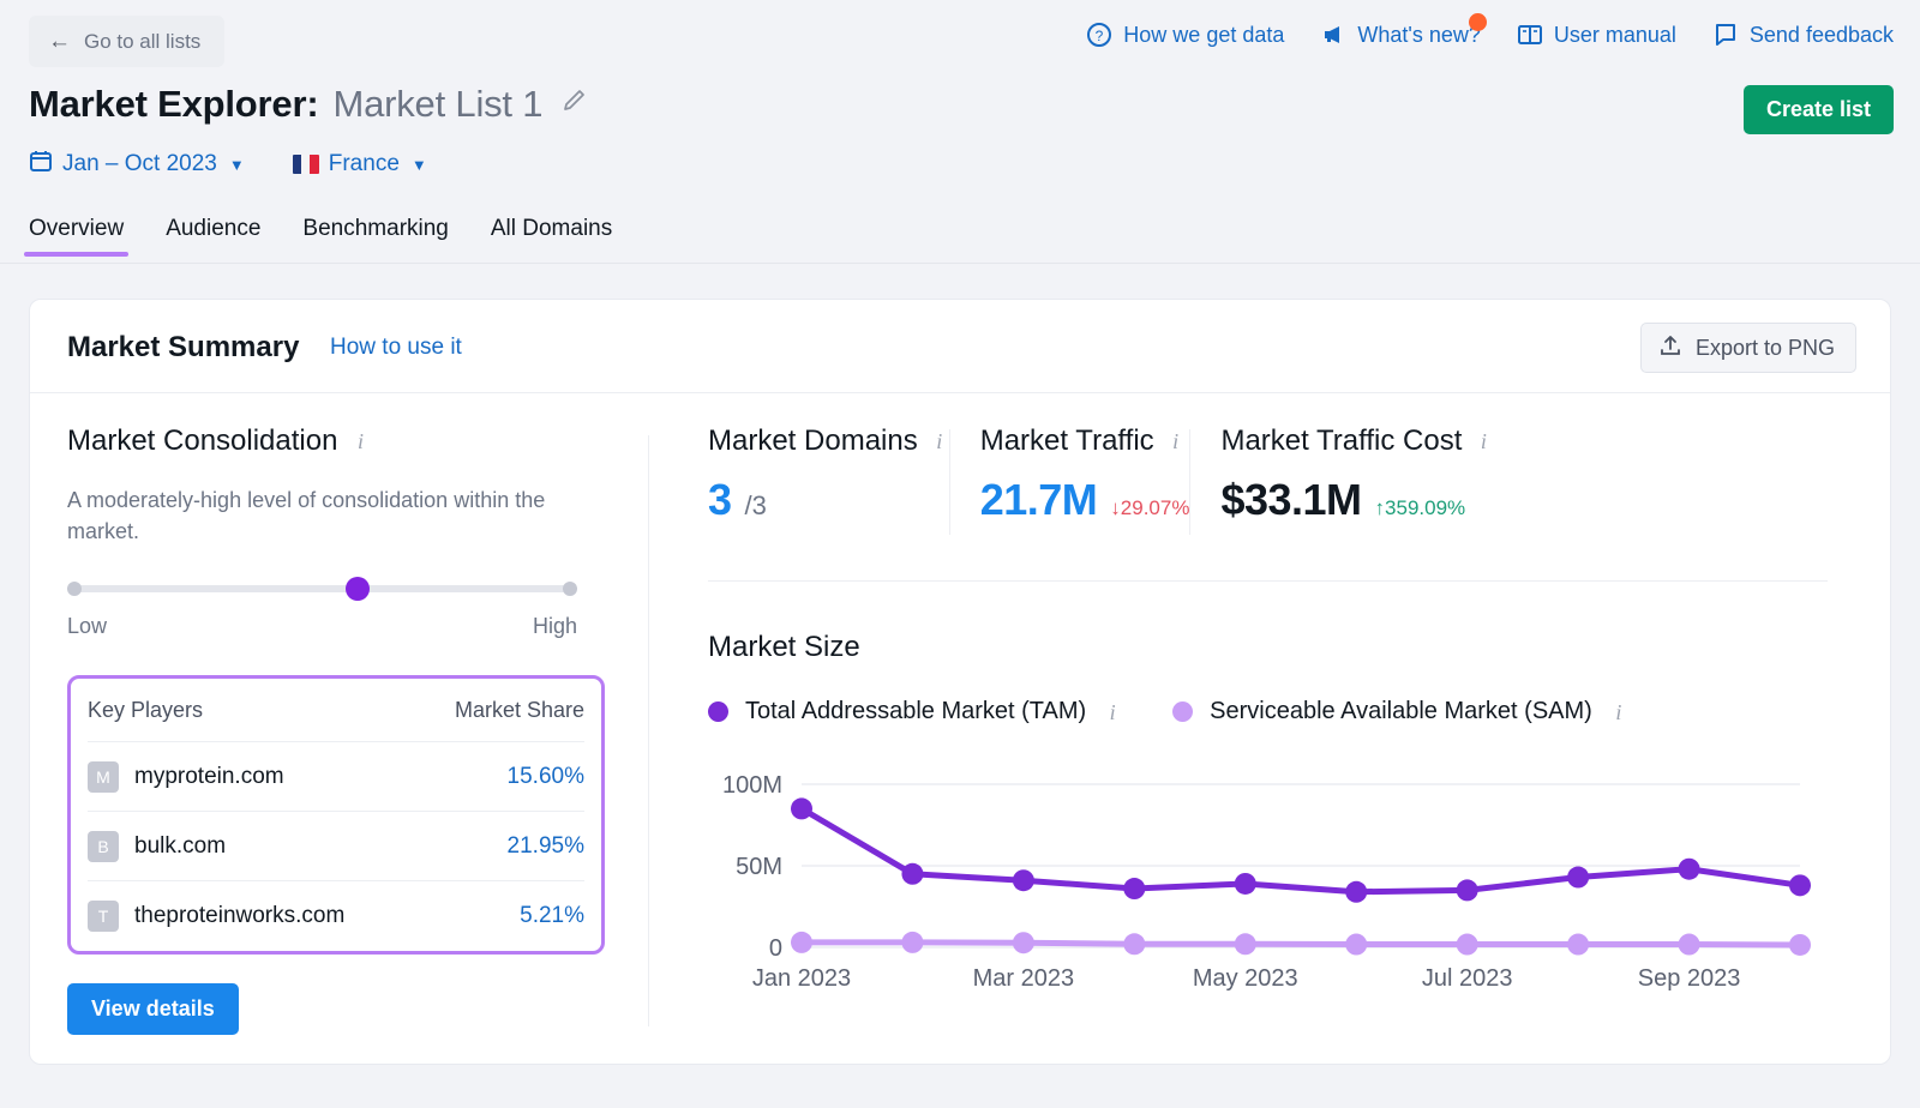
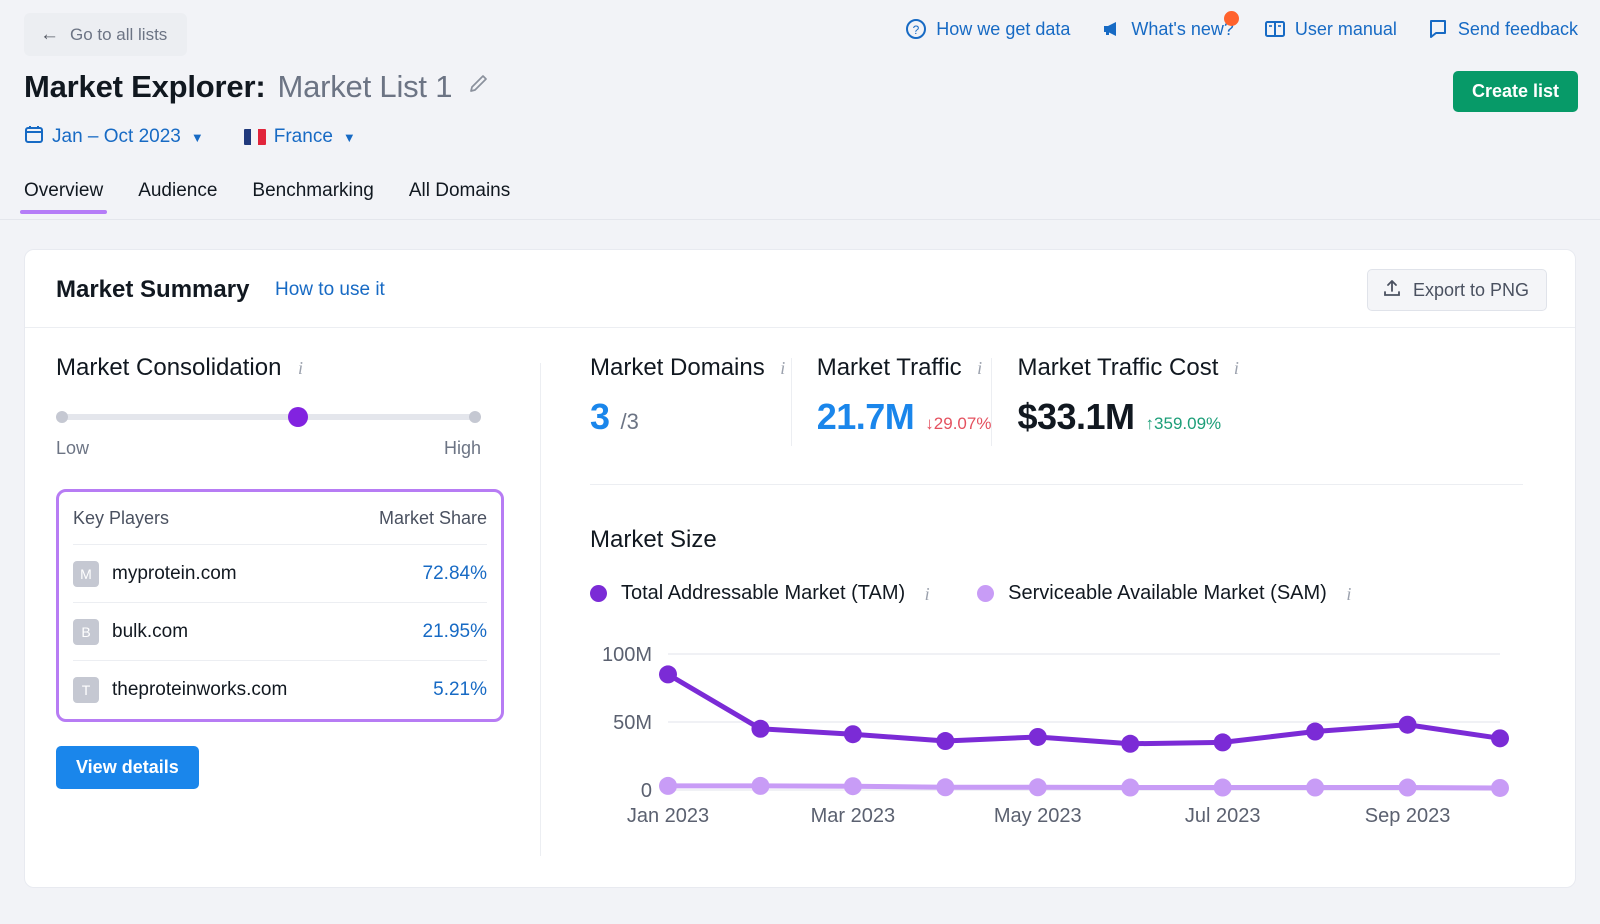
  ←
  Go to all lists
  ?
  How we get data
  What's new?
  User manual
  Send feedback
  Market Explorer:
  Market List 1
  Create list
  Jan – Oct 2023
  ▼
  France
  ▼
  Overview
  Audience
  Benchmarking
  All Domains
  Market Summary
  How to use it
  Export to PNG
  Market Consolidation
  i
- A moderately-high level of consolidation within the market.
  Low
  High
  Key Players
  Market Share
  M
  myprotein.com
- 15.60%
+ 72.84%
  B
  bulk.com
  21.95%
  T
  theproteinworks.com
  5.21%
  View details
  Market Domains
  i
  3
  /3
  Market Traffic
  i
  21.7M
  ↓29.07%
  Market Traffic Cost
  i
  $33.1M
  ↑359.09%
  Market Size
  Total Addressable Market (TAM)
  i
  Serviceable Available Market (SAM)
  i
  0
  50M
  100M
  Jan 2023
  Mar 2023
  May 2023
  Jul 2023
  Sep 2023
